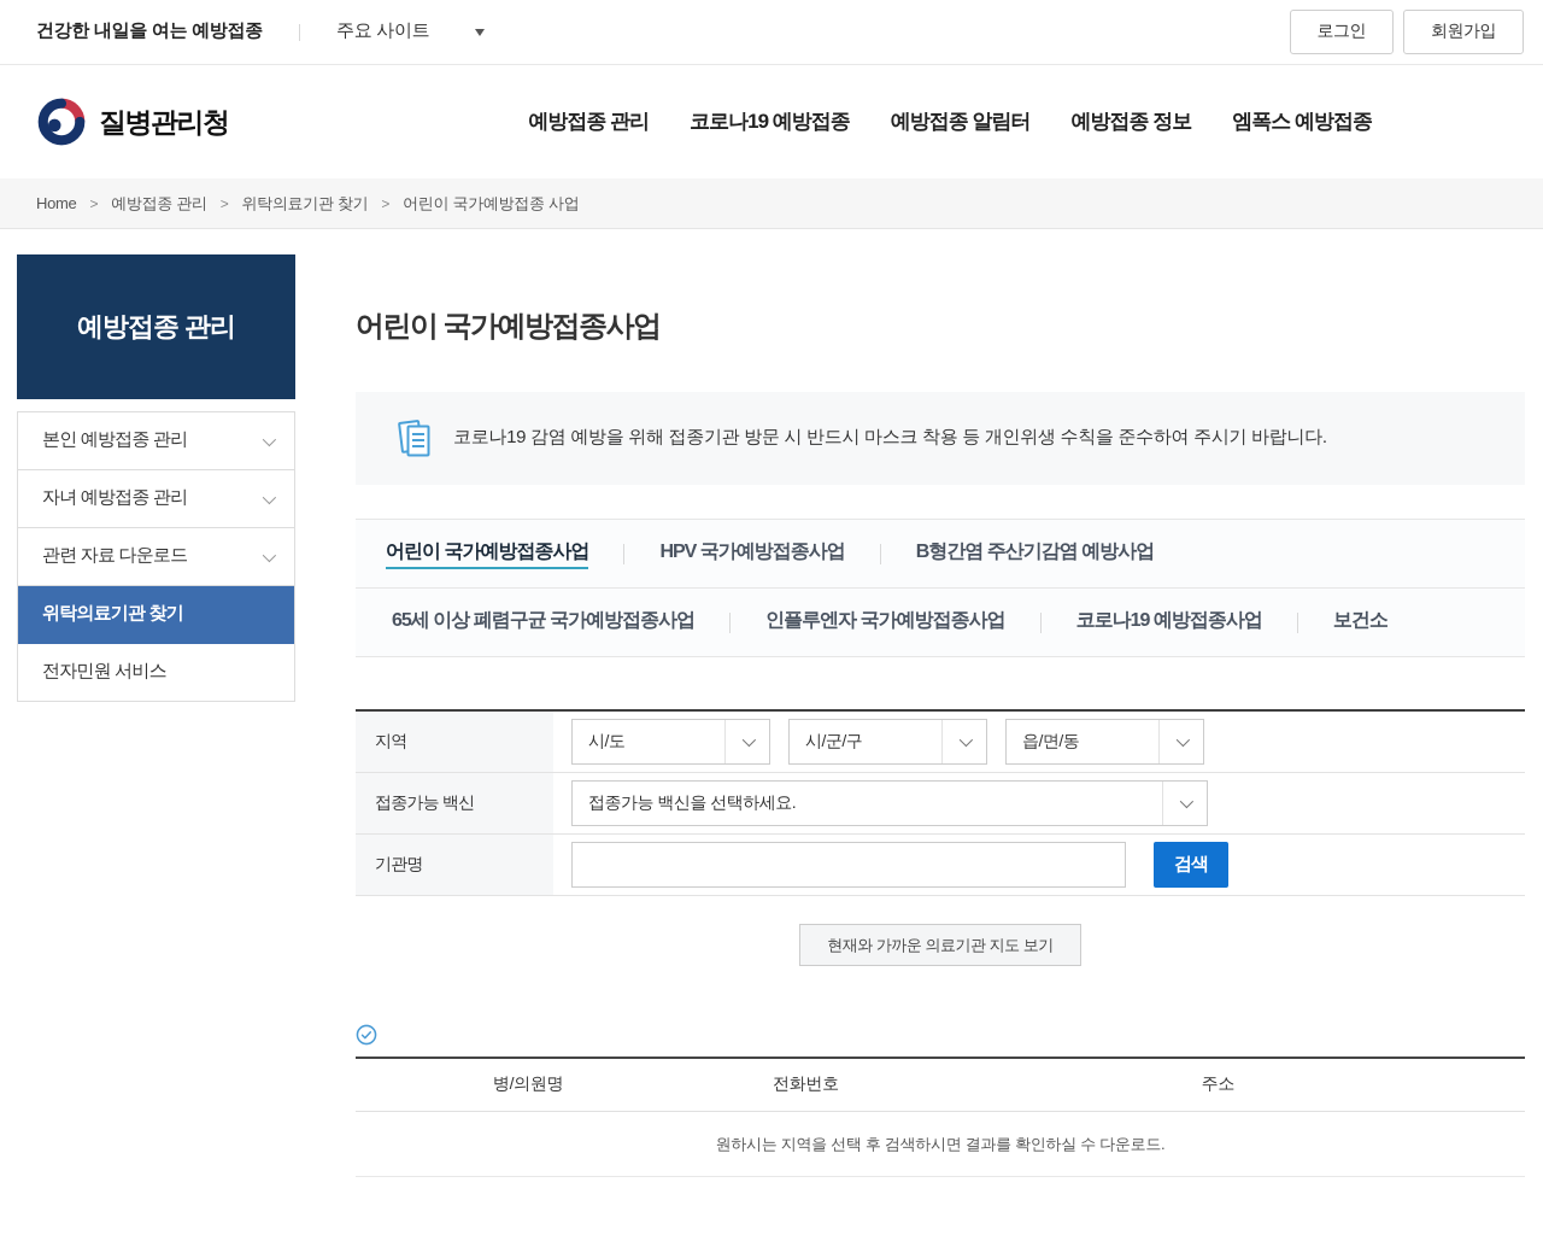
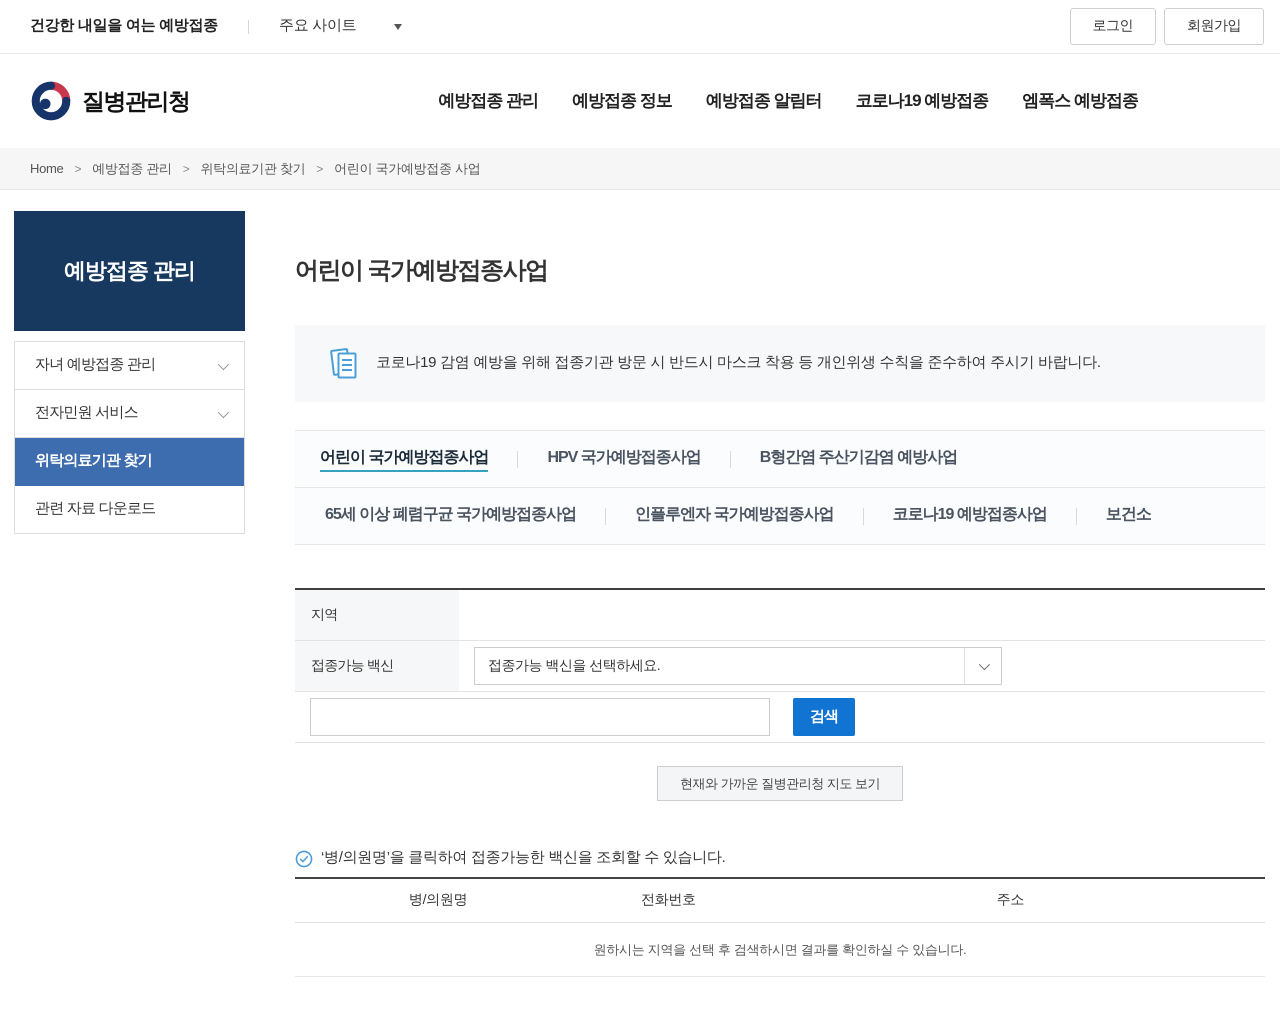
  건강한 내일을 여는 예방접종
  주요 사이트
  로그인
  회원가입
  질병관리청
  예방접종 관리
- 코로나19 예방접종
+ 예방접종 정보
  예방접종 알림터
- 예방접종 정보
+ 코로나19 예방접종
  엠폭스 예방접종
  Home
  >
  예방접종 관리
  >
  위탁의료기관 찾기
  >
  어린이 국가예방접종 사업
  예방접종 관리
- 본인 예방접종 관리
  자녀 예방접종 관리
- 관련 자료 다운로드
+ 전자민원 서비스
  위탁의료기관 찾기
- 전자민원 서비스
+ 관련 자료 다운로드
  어린이 국가예방접종사업
  코로나19 감염 예방을 위해 접종기관 방문 시 반드시 마스크 착용 등 개인위생 수칙을 준수하여 주시기 바랍니다.
  어린이 국가예방접종사업
  HPV 국가예방접종사업
  B형간염 주산기감염 예방사업
  65세 이상 폐렴구균 국가예방접종사업
  인플루엔자 국가예방접종사업
  코로나19 예방접종사업
  보건소
  지역
- 시/도
- 시/군/구
- 읍/면/동
  접종가능 백신
  접종가능 백신을 선택하세요.
- 기관명
  검색
- 현재와 가까운 의료기관 지도 보기
+ 현재와 가까운 질병관리청 지도 보기
+ ‘병/의원명’을 클릭하여 접종가능한 백신을 조회할 수 있습니다.
  병/의원명
  전화번호
  주소
- 원하시는 지역을 선택 후 검색하시면 결과를 확인하실 수 다운로드.
+ 원하시는 지역을 선택 후 검색하시면 결과를 확인하실 수 있습니다.
